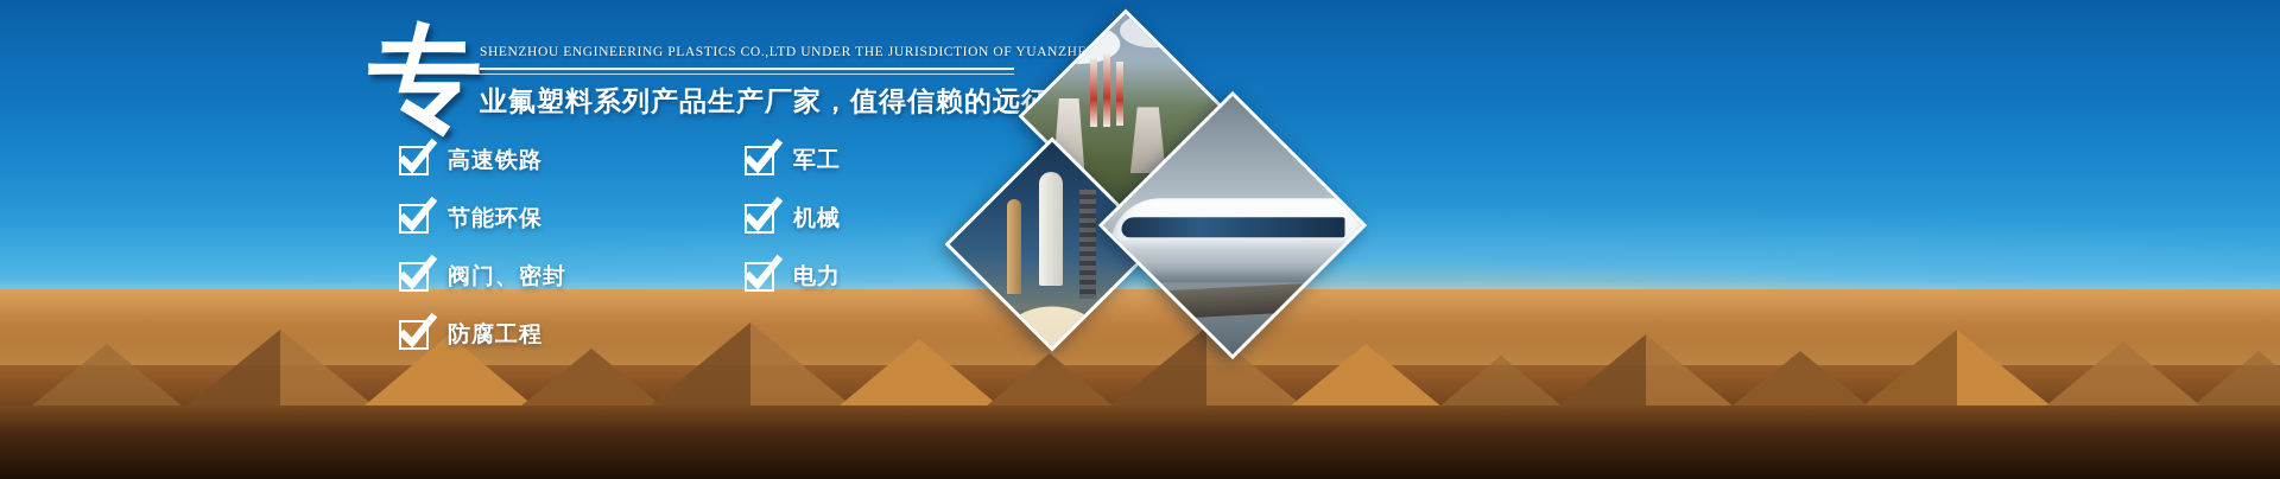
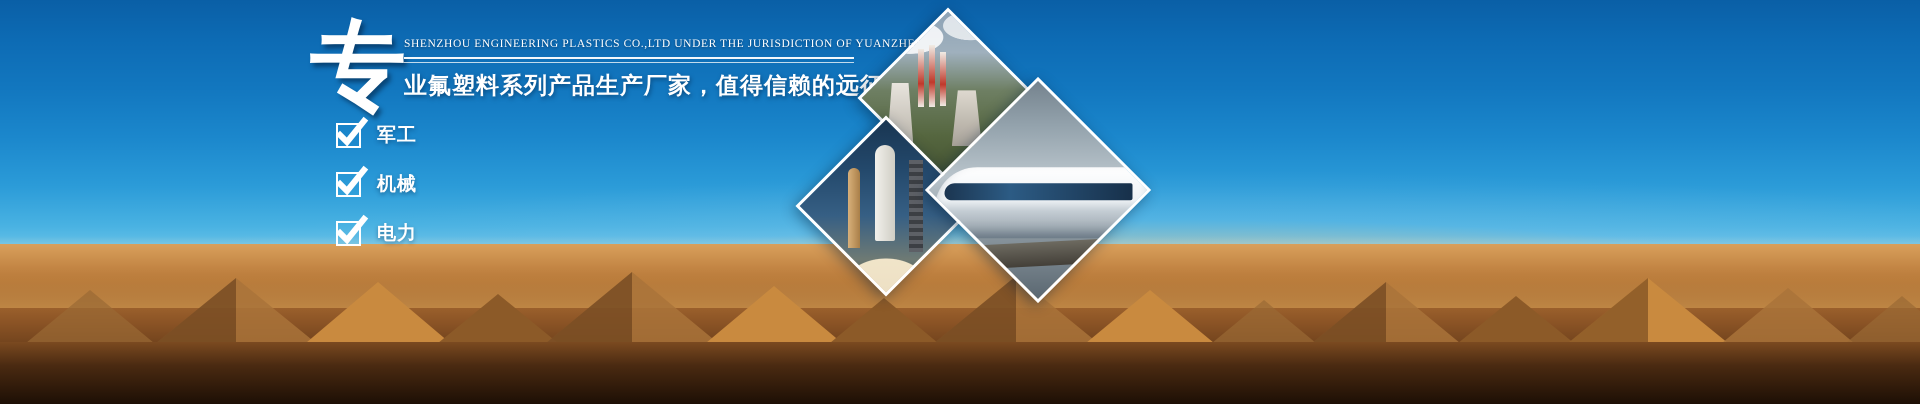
  专
  SHENZHOU ENGINEERING PLASTICS CO.,LTD UNDER THE JURISDICTION OF YUANZHE
  业氟塑料系列产品生产厂家，值得信赖的远征
- 高速铁路
- 节能环保
- 阀门、密封
- 防腐工程
  军工
  机械
  电力
